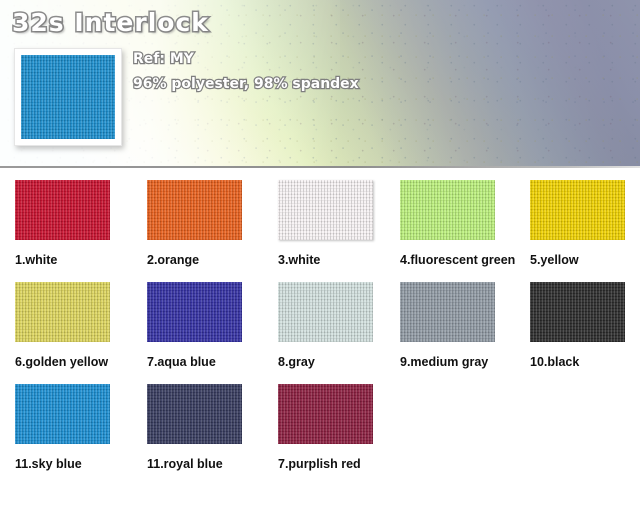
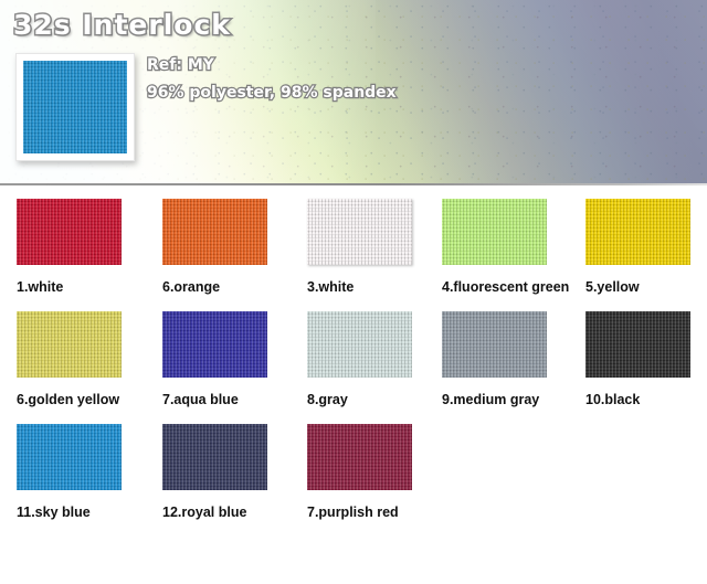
  32s Interlock
  Ref: MY
  96% polyester, 98% spandex
  1.white
- 2.orange
+ 6.orange
  3.white
  4.fluorescent green
  5.yellow
  6.golden yellow
  7.aqua blue
  8.gray
  9.medium gray
  10.black
  11.sky blue
- 11.royal blue
+ 12.royal blue
  7.purplish red
